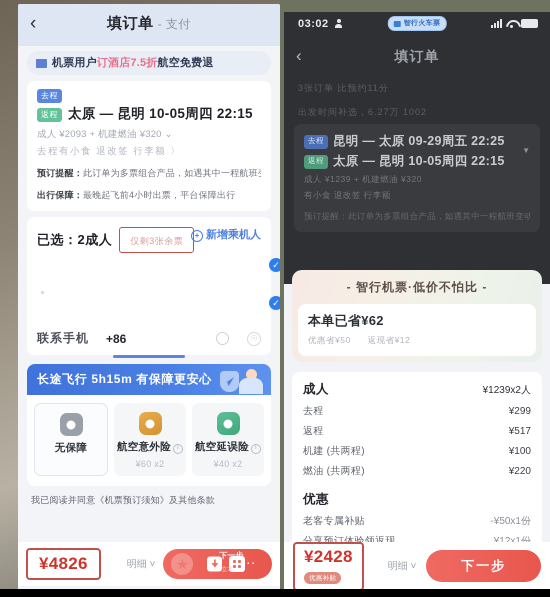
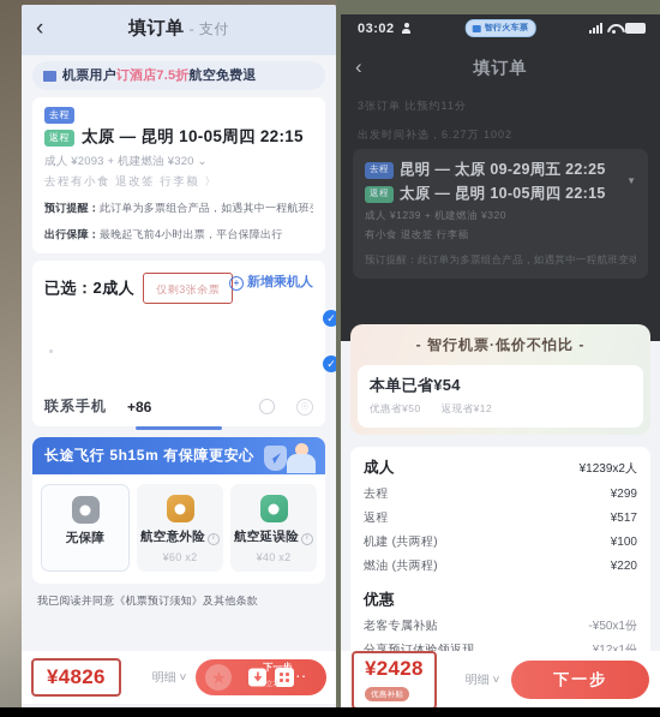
  ‹
  填订单 - 支付
  机票用户
  订酒店7.5折
  航空免费退
  去程
  返程
  太原 — 昆明 10-05周四 22:15
  成人 ¥2093 + 机建燃油 ¥320 ⌄
  去程有小食 退改签 行李额 〉
  预订提醒：此订单为多票组合产品，如遇其中一程航班
  出行保障：最晚起飞前4小时出票，平台保障出行
  已选：2成人
  仅剩3张余票
  + 新增乘机人
  联系手机
  +86
  ☉
  长途飞行 5h15m 有保障更安心
  无保障
  航空意外险
  ¥60 x2
  航空延误险
  ¥40 x2
  我已阅读并同意《机票预订须知》及其他条款
  ¥4826
  明细 ˅
  下一步
  ‧‧
  ✓
  ✓
  03:02
  ‹
  填订单
  3张订单 比预约11分
  出发时间补选，6.27万 1002
  去程
  昆明 — 太原 09-29周五 22:25
  返程
  太原 — 昆明 10-05周四 22:15
  成人 ¥1239 + 机建燃油 ¥320
  有小食 退改签 行李额
  ▼
  预订提醒：此订单为多票组合产品，如遇其中一程航班变动
  - 智行机票·低价不怕比 -
- 本单已省¥62
+ 本单已省¥54
  优惠省¥50 返现省¥12
  成人
  ¥1239x2人
  去程
  ¥299
  返程
  ¥517
  机建 (共两程)
  ¥100
  燃油 (共两程)
  ¥220
  优惠
  老客专属补贴
  -¥50x1份
  ¥2428
  明细 ˅
  下一步
